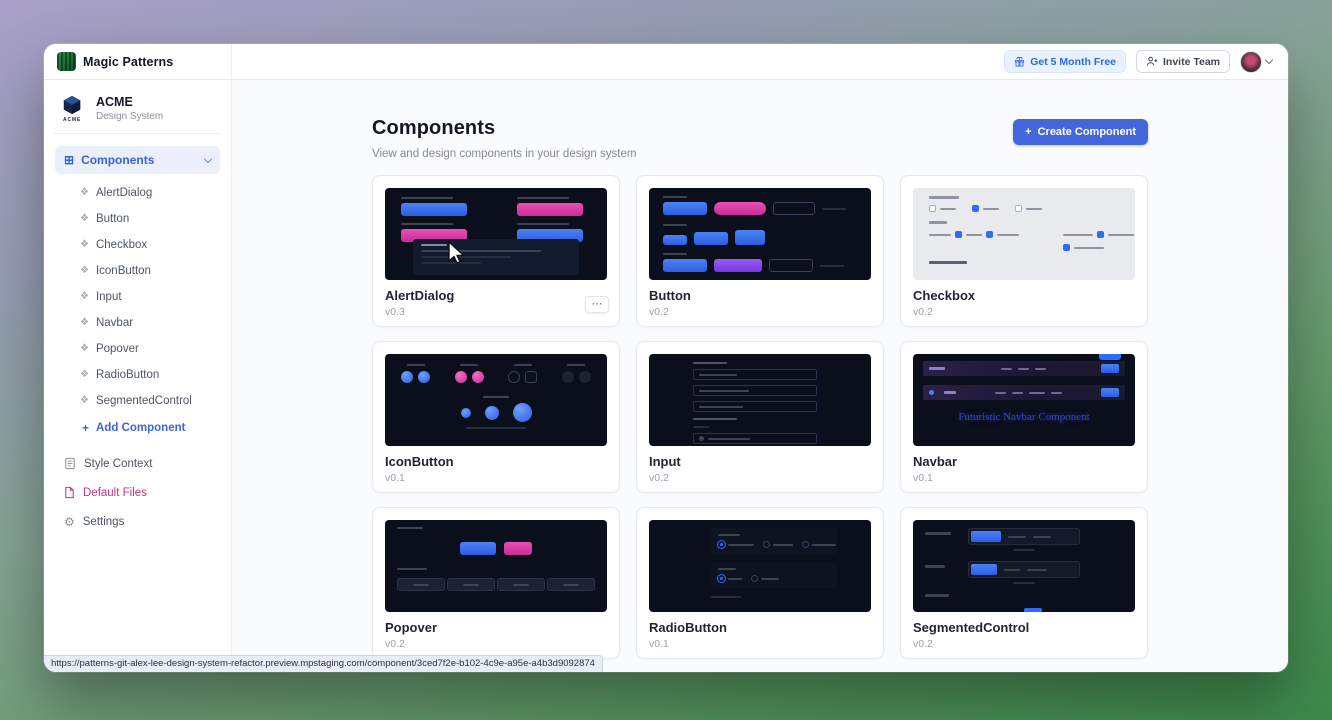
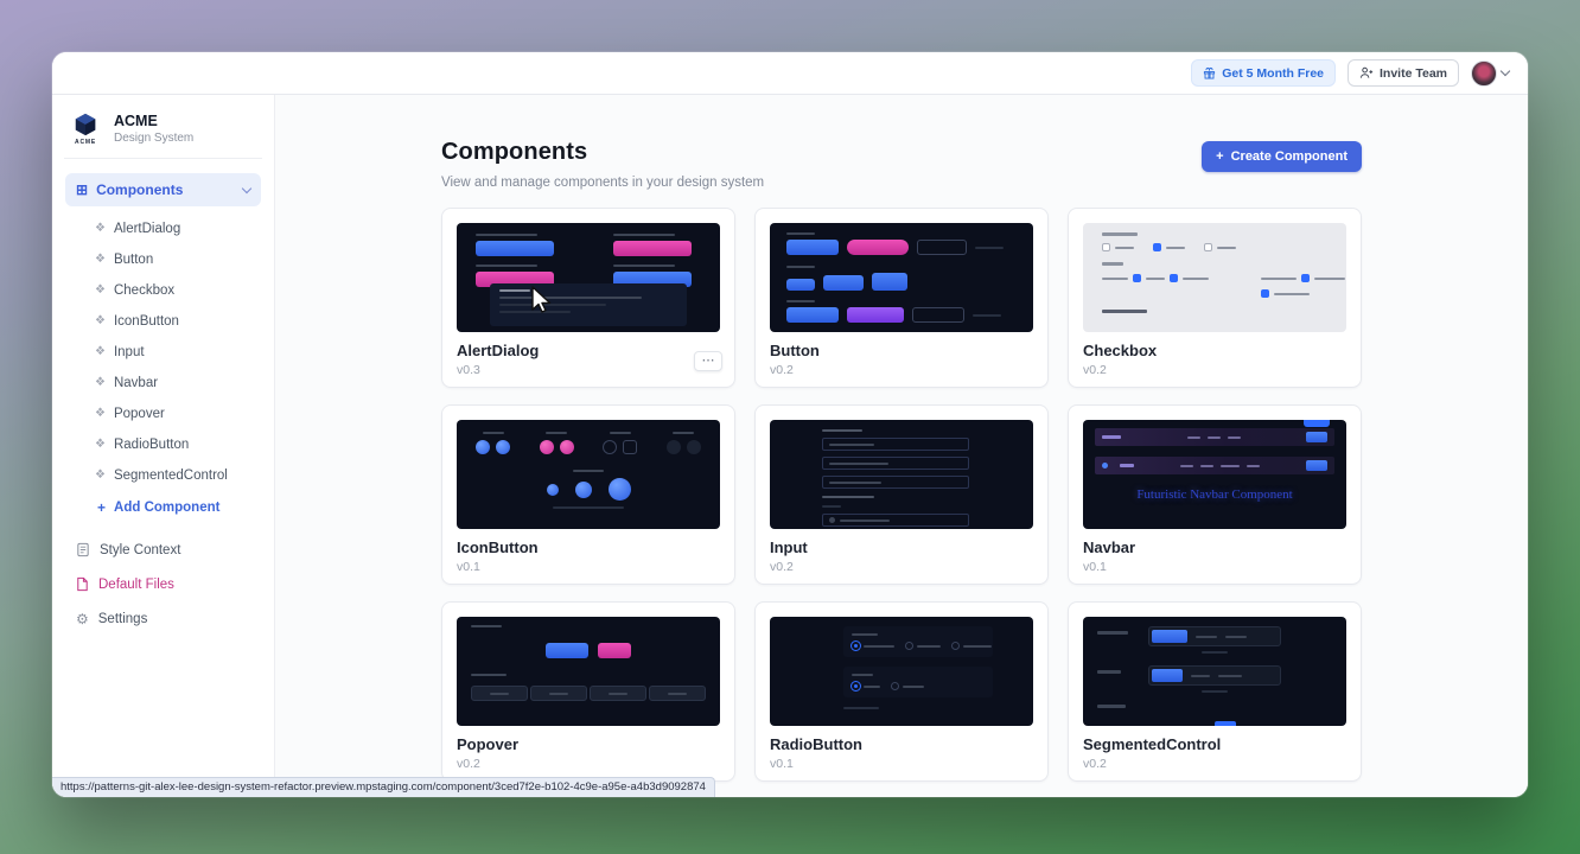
- Magic Patterns
  Get 5 Month Free
  Invite Team
  ACME
  Design System
  ⊞
  Components
  ❖
  AlertDialog
  ❖
  Button
  ❖
  Checkbox
  ❖
  IconButton
  ❖
  Input
  ❖
  Navbar
  ❖
  Popover
  ❖
  RadioButton
  ❖
  SegmentedControl
  +
  Add Component
  Style Context
  Default Files
  ⚙
  Settings
  Components
- View and design components in your design system
+ View and manage components in your design system
  +
  Create Component
  AlertDialog
  v0.3
  ⋯
  Button
  v0.2
  Checkbox
  v0.2
  IconButton
  v0.1
  Input
  v0.2
  Futuristic Navbar Component
  Navbar
  v0.1
  Popover
  v0.2
  RadioButton
  v0.1
  SegmentedControl
  v0.2
  https://patterns-git-alex-lee-design-system-refactor.preview.mpstaging.com/component/3ced7f2e-b102-4c9e-a95e-a4b3d9092874
